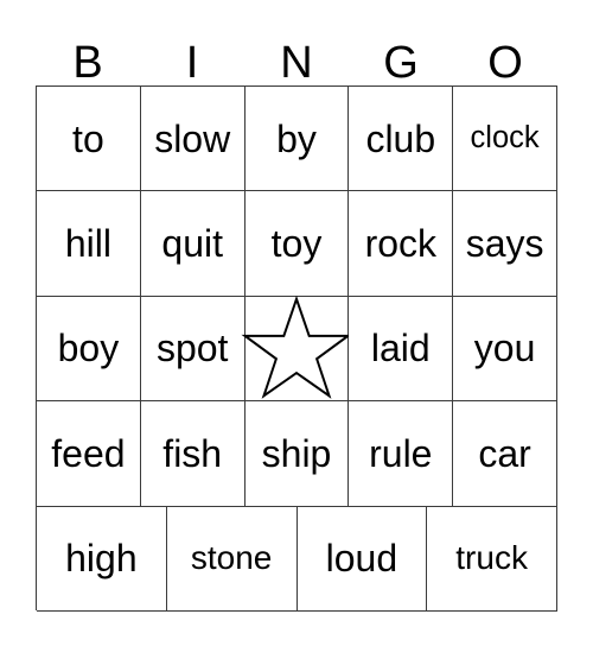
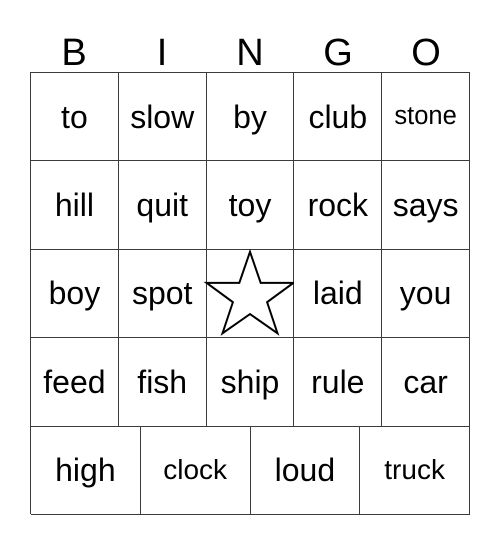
  B
  I
  N
  G
  O
  to
  slow
  by
  club
- clock
+ stone
  hill
  quit
  toy
  rock
  says
  boy
  spot
  laid
  you
  feed
  fish
  ship
  rule
  car
  high
- stone
+ clock
  loud
  truck
